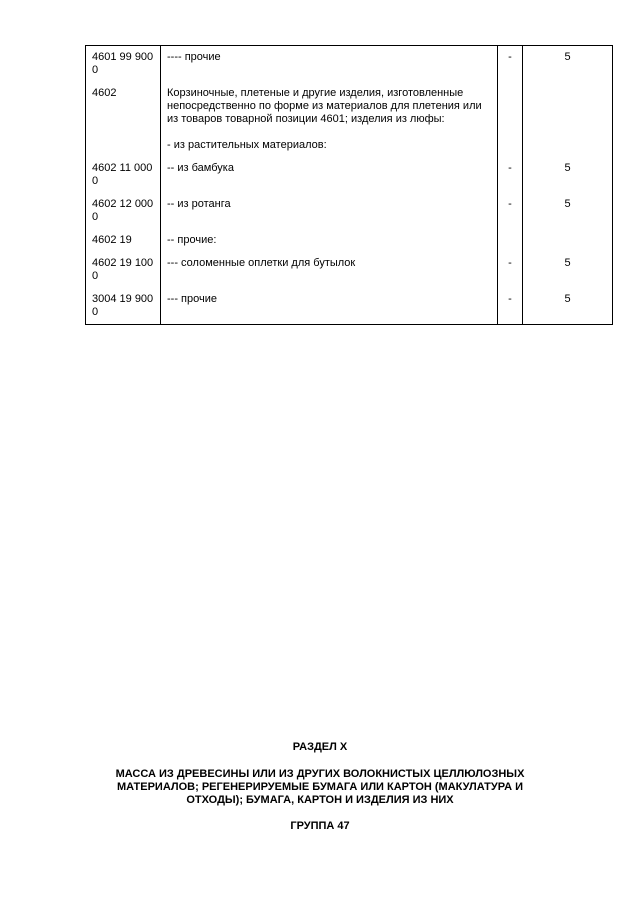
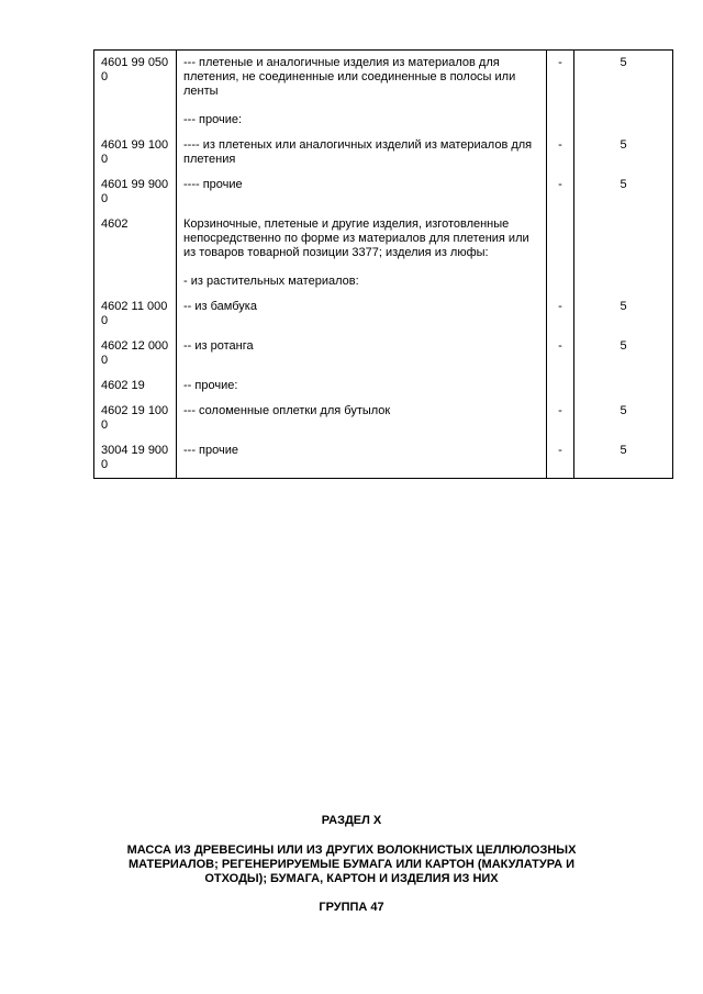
+ 4601 99 050 0	--- плетеные и аналогичные изделия из материалов для плетения, не соединенные или соединенные в полосы или ленты --- прочие:	-	5
+ 4601 99 100 0	---- из плетеных или аналогичных изделий из материалов для плетения	-	5
  4601 99 900 0	---- прочие	-	5
- 4602	Корзиночные, плетеные и другие изделия, изготовленные непосредственно по форме из материалов для плетения или из товаров товарной позиции 4601; изделия из люфы: - из растительных материалов:
+ 4602	Корзиночные, плетеные и другие изделия, изготовленные непосредственно по форме из материалов для плетения или из товаров товарной позиции 3377; изделия из люфы: - из растительных материалов:
  4602 11 000 0	-- из бамбука	-	5
  4602 12 000 0	-- из ротанга	-	5
  4602 19	-- прочие:
  4602 19 100 0	--- соломенные оплетки для бутылок	-	5
  3004 19 900 0	--- прочие	-	5
  РАЗДЕЛ X
  МАССА ИЗ ДРЕВЕСИНЫ ИЛИ ИЗ ДРУГИХ ВОЛОКНИСТЫХ ЦЕЛЛЮЛОЗНЫХ МАТЕРИАЛОВ; РЕГЕНЕРИРУЕМЫЕ БУМАГА ИЛИ КАРТОН (МАКУЛАТУРА И ОТХОДЫ); БУМАГА, КАРТОН И ИЗДЕЛИЯ ИЗ НИХ
  ГРУППА 47
